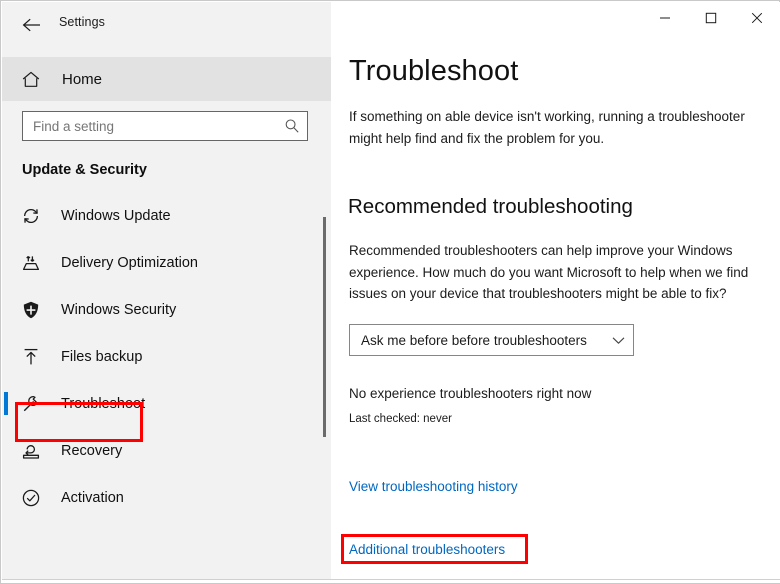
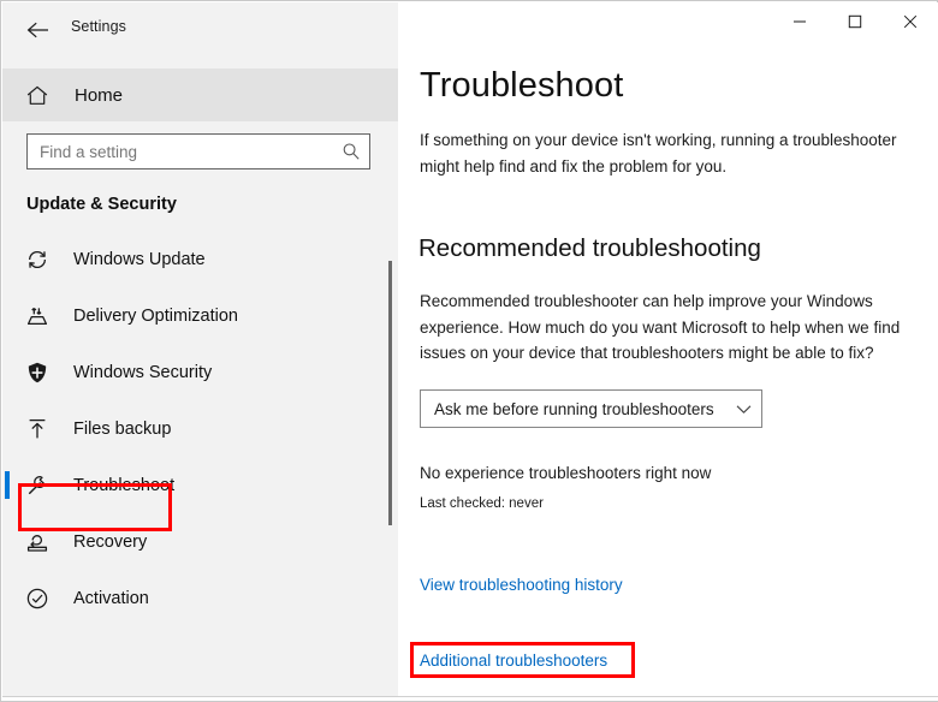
  Settings
  Home
  Find a setting
  Update & Security
  Windows Update
  Delivery Optimization
  Windows Security
  Files backup
  Troubleshoot
  Recovery
  Activation
  Troubleshoot
- If something on able device isn't working, running a troubleshooter might help find and fix the problem for you.
+ If something on your device isn't working, running a troubleshooter might help find and fix the problem for you.
  Recommended troubleshooting
- Recommended troubleshooters can help improve your Windows experience. How much do you want Microsoft to help when we find issues on your device that troubleshooters might be able to fix?
+ Recommended troubleshooter can help improve your Windows experience. How much do you want Microsoft to help when we find issues on your device that troubleshooters might be able to fix?
- Ask me before before troubleshooters
+ Ask me before running troubleshooters
  No experience troubleshooters right now
  Last checked: never
  View troubleshooting history
  Additional troubleshooters
